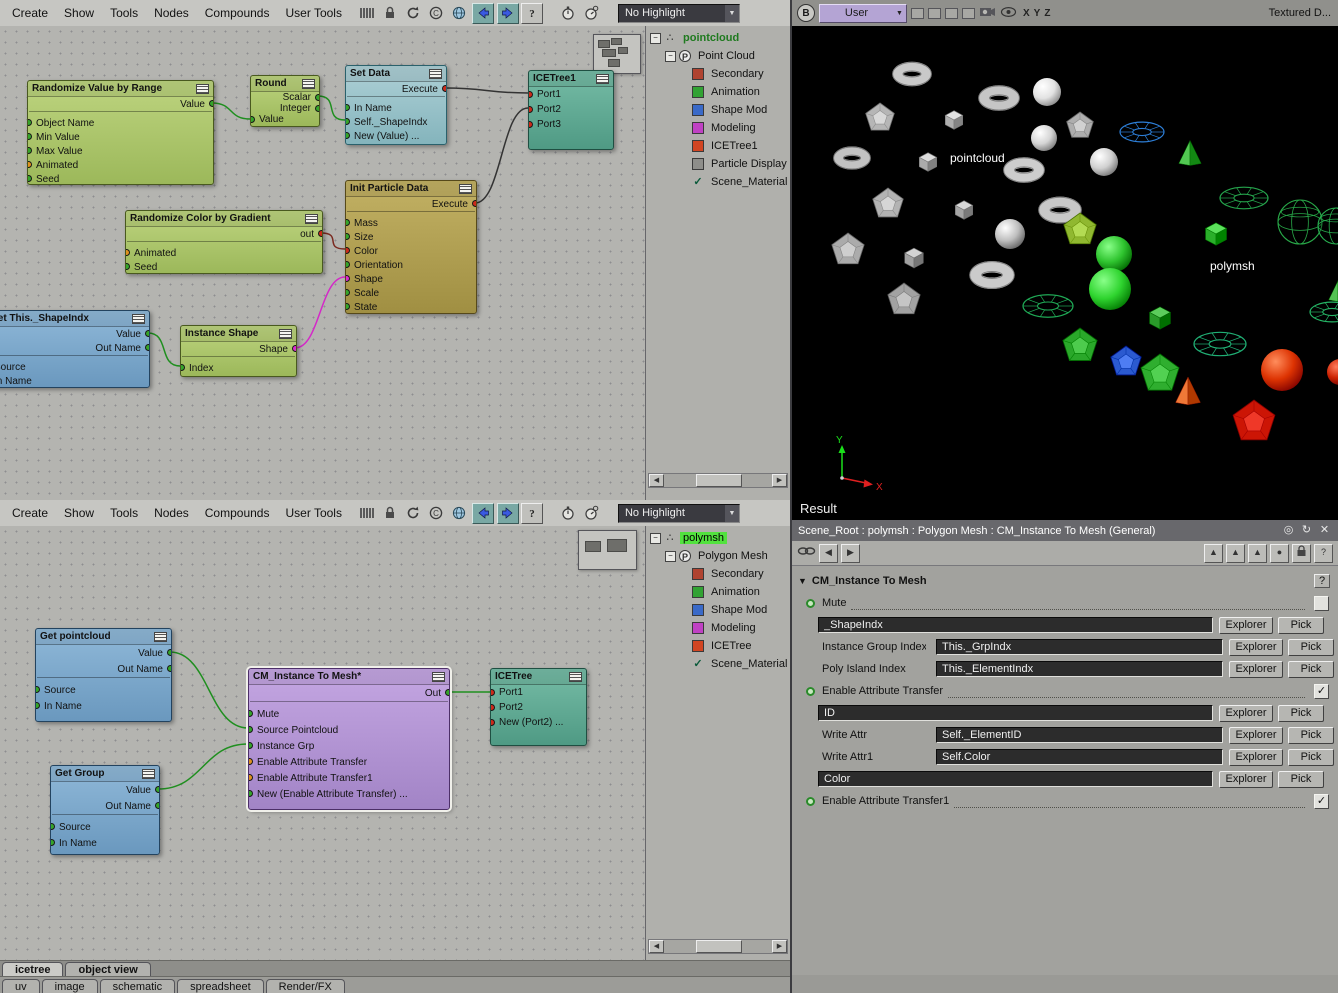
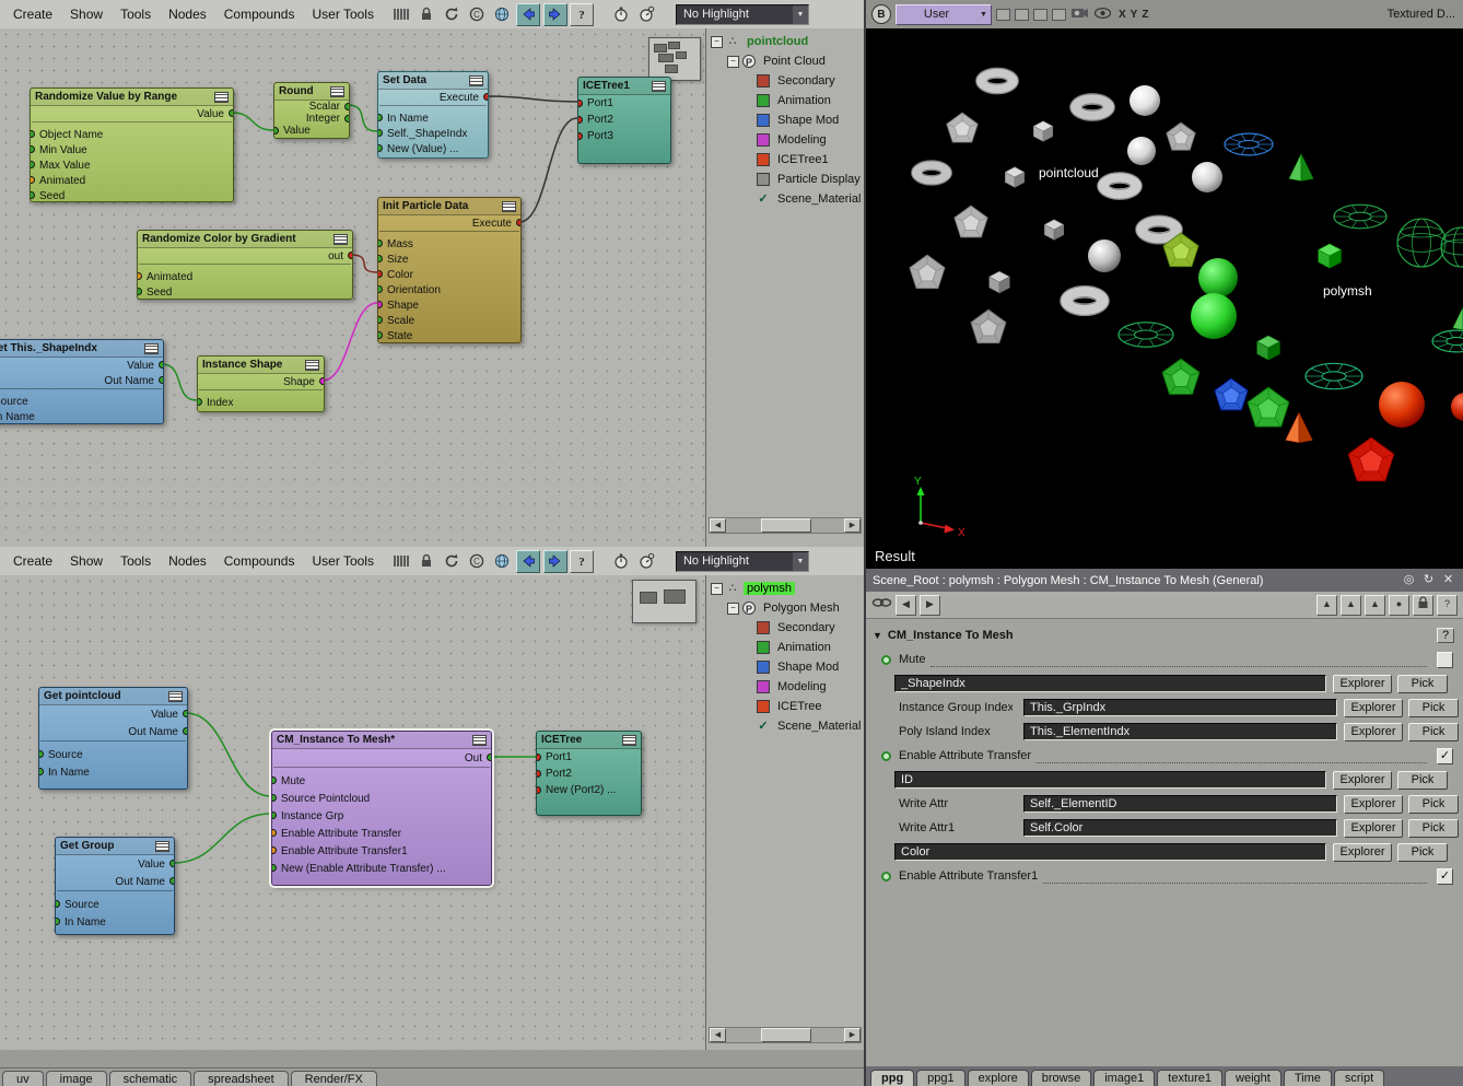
  Create
  Show
  Tools
  Nodes
  Compounds
  User Tools
  C
  ?
  No Highlight
  Randomize Value by Range
  Value
  Object Name
  Min Value
  Max Value
  Animated
  Seed
  Round
  Scalar
  Integer
  Value
  Set Data
  Execute
  In Name
  Self._ShapeIndx
  New (Value) ...
  ICETree1
  Port1
  Port2
  Port3
  Init Particle Data
  Execute
  Mass
  Size
  Color
  Orientation
  Shape
  Scale
  State
  Randomize Color by Gradient
  out
  Animated
  Seed
  et This._ShapeIndx
  Value
  Out Name
  ource
  Instance Shape
  Shape
  Index
  −
  ∴
  pointcloud
  −
  P
  Point Cloud
  Secondary
  Animation
  Shape Mod
  Modeling
  ICETree1
  Particle Display
  ✓
  Scene_Material
  Create
  Show
  Tools
  Nodes
  Compounds
  User Tools
  C
  ?
  No Highlight
  Get pointcloud
  Value
  Out Name
  Source
  In Name
  Get Group
  Value
  Out Name
  Source
  In Name
  CM_Instance To Mesh*
  Out
  Mute
  Source Pointcloud
  Instance Grp
  Enable Attribute Transfer
  Enable Attribute Transfer1
  New (Enable Attribute Transfer) ...
  ICETree
  Port1
  Port2
  New (Port2) ...
  −
  ∴
  polymsh
  −
  P
  Polygon Mesh
  Secondary
  Animation
  Shape Mod
  Modeling
  ICETree
  ✓
  Scene_Material
- icetree
- object view
  uv
  image
  schematic
  spreadsheet
  Render/FX
  B
  User
  X Y Z
  Textured D...
  pointcloud
  polymsh
  Y
  X
  Result
  Scene_Root : polymsh : Polygon Mesh : CM_Instance To Mesh (General)
  ◎
  ↻
  ✕
  ◀
  ▶
  ▲
  ▲
  ▲
  ●
  ?
  ▼
  CM_Instance To Mesh
  ?
  Mute
  _ShapeIndx
  Explorer
  Pick
  Instance Group Index
  This._GrpIndx
  Explorer
  Pick
  Poly Island Index
  This._ElementIndx
  Explorer
  Pick
  Enable Attribute Transfer
  ✓
  ID
  Explorer
  Pick
  Write Attr
  Self._ElementID
  Explorer
  Pick
  Write Attr1
  Self.Color
  Explorer
  Pick
  Color
  Explorer
  Pick
  Enable Attribute Transfer1
  ✓
+ ppg
+ ppg1
+ explore
+ browse
+ image1
+ texture1
+ weight
+ Time
+ script
